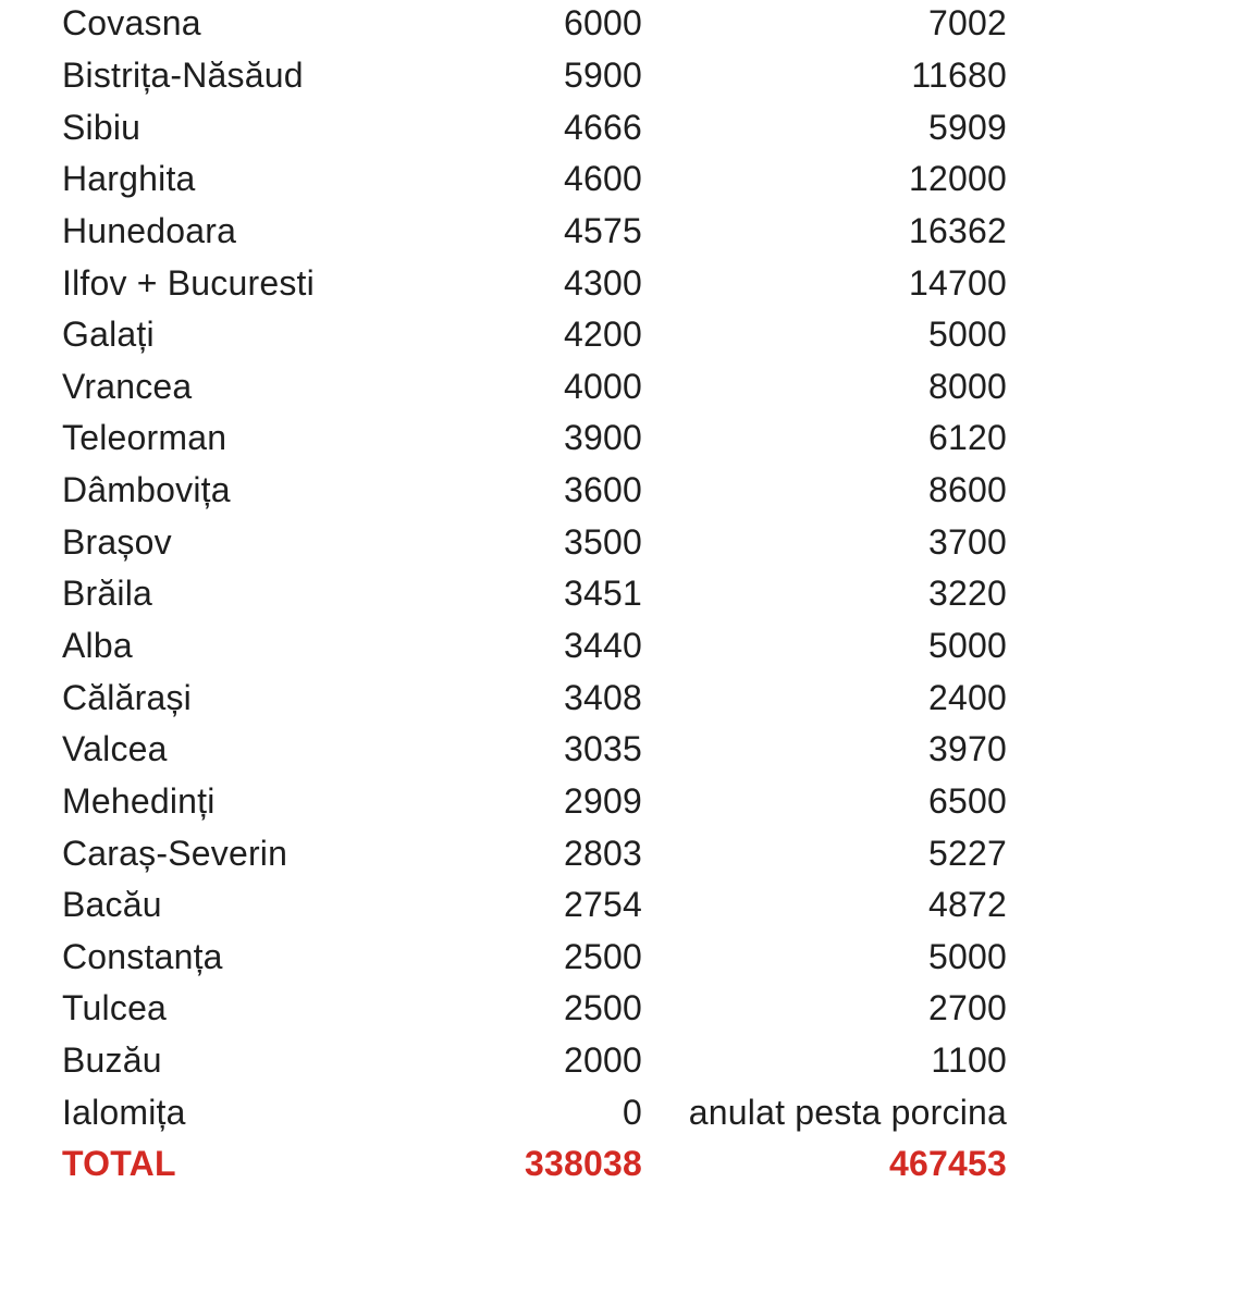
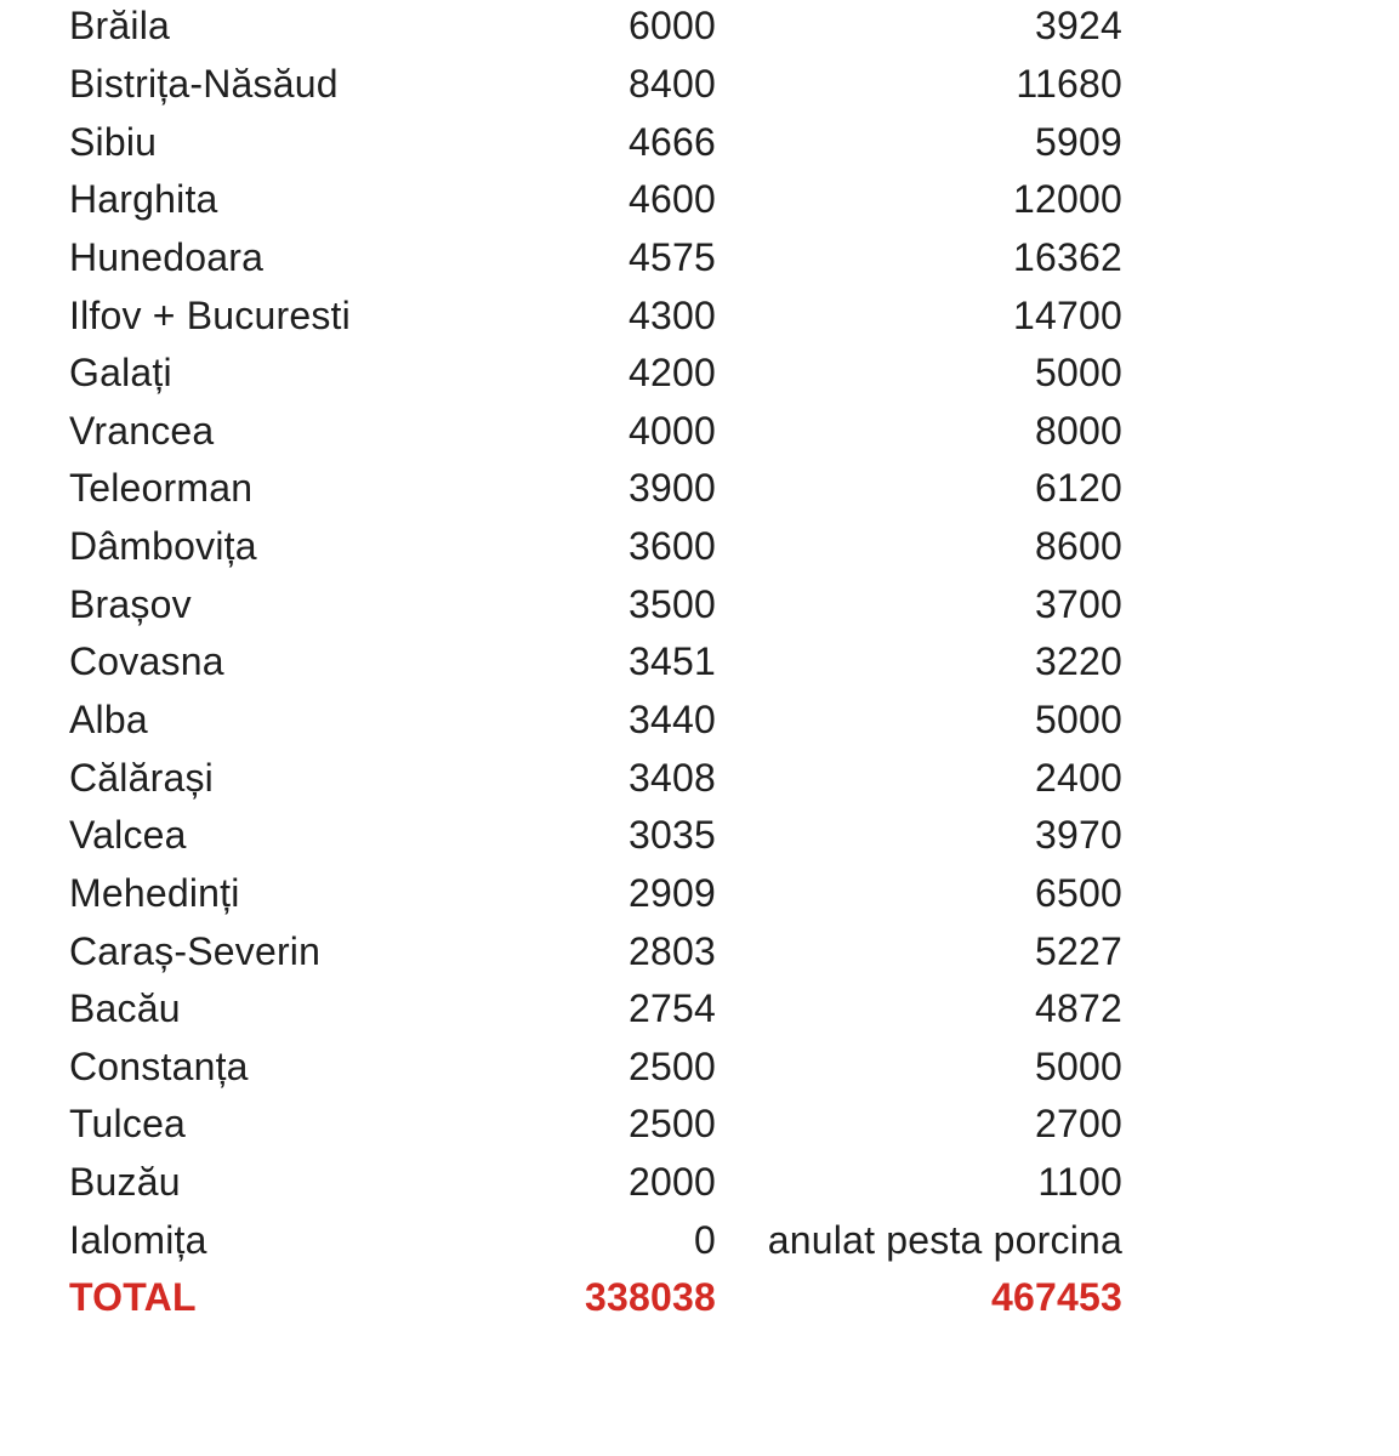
- Covasna
+ Brăila
  6000
- 7002
+ 3924
  Bistrița-Năsăud
- 5900
+ 8400
  11680
  Sibiu
  4666
  5909
  Harghita
  4600
  12000
  Hunedoara
  4575
  16362
  Ilfov + Bucuresti
  4300
  14700
  Galați
  4200
  5000
  Vrancea
  4000
  8000
  Teleorman
  3900
  6120
  Dâmbovița
  3600
  8600
  Brașov
  3500
  3700
- Brăila
+ Covasna
  3451
  3220
  Alba
  3440
  5000
  Călărași
  3408
  2400
  Valcea
  3035
  3970
  Mehedinți
  2909
  6500
  Caraș-Severin
  2803
  5227
  Bacău
  2754
  4872
  Constanța
  2500
  5000
  Tulcea
  2500
  2700
  Buzău
  2000
  1100
  Ialomița
  0
  anulat pesta porcina
  TOTAL
  338038
  467453
